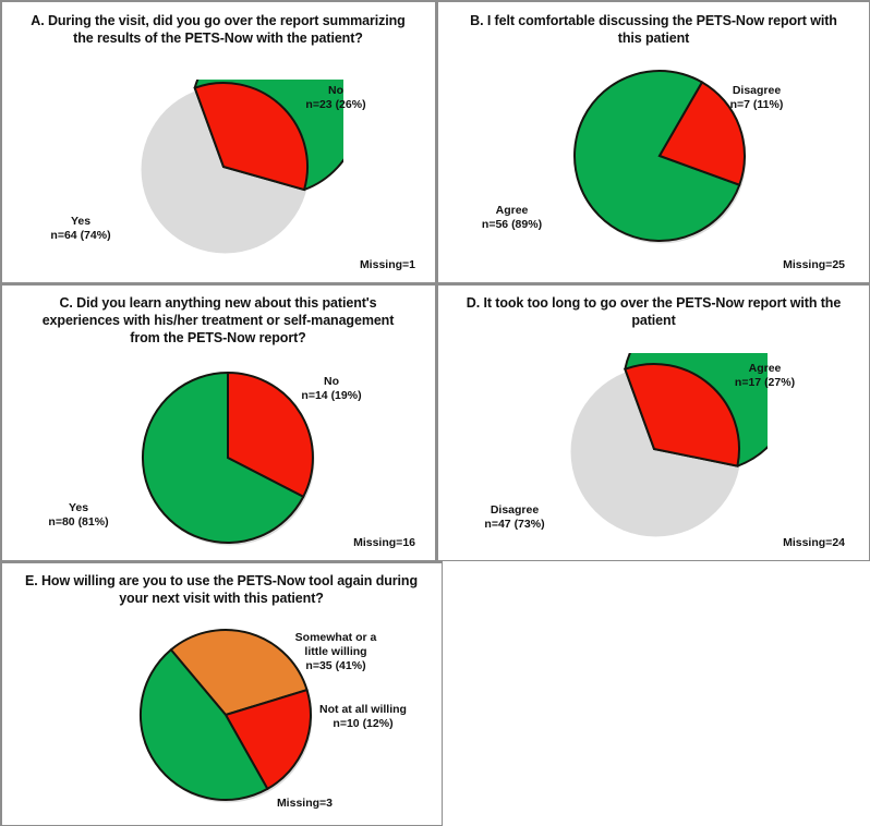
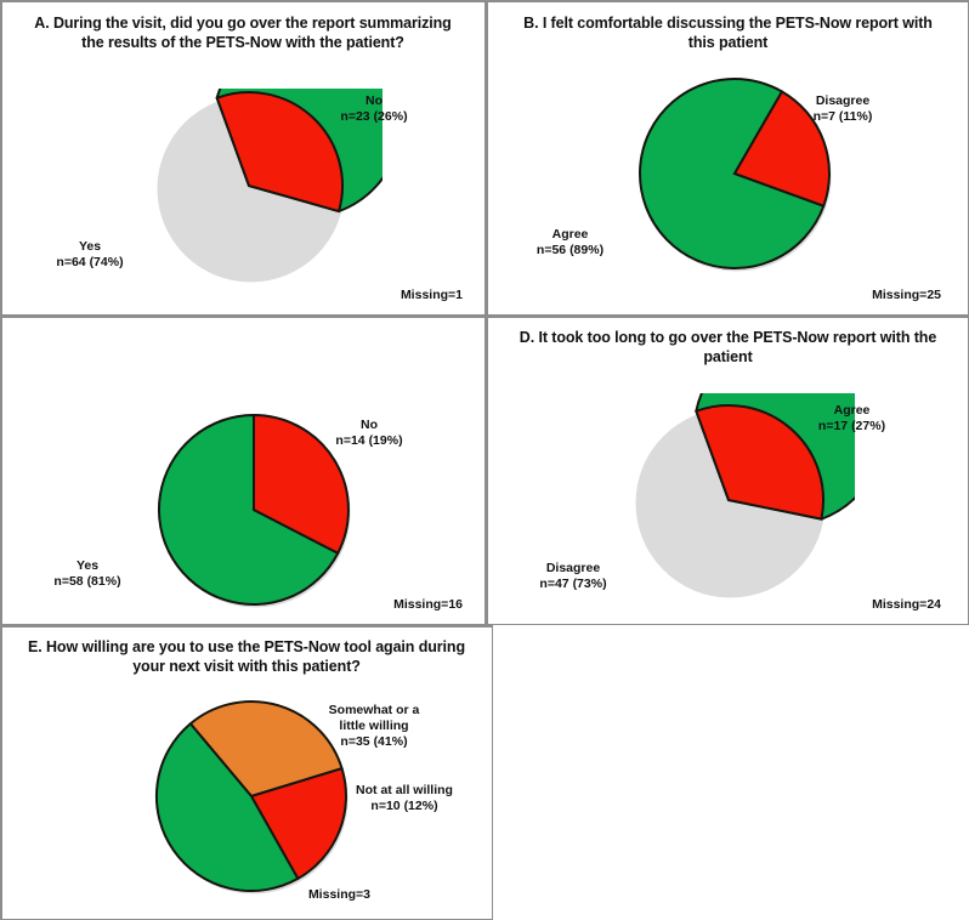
  A. During the visit, did you go over the report summarizing the results of the PETS-Now with the patient?
  No
  n=23 (26%)
  Yes
  n=64 (74%)
  Missing=1
  B. I felt comfortable discussing the PETS-Now report with this patient
  Disagree
  n=7 (11%)
  Agree
  n=56 (89%)
  Missing=25
- C. Did you learn anything new about this patient's experiences with his/her treatment or self-management from the PETS-Now report?
  No
  n=14 (19%)
  Yes
- n=80 (81%)
+ n=58 (81%)
  Missing=16
  D. It took too long to go over the PETS-Now report with the patient
  Agree
  n=17 (27%)
  Disagree
  n=47 (73%)
  Missing=24
  E. How willing are you to use the PETS-Now tool again during your next visit with this patient?
  Somewhat or a
  little willing
  n=35 (41%)
  Not at all willing
  n=10 (12%)
  Missing=3
